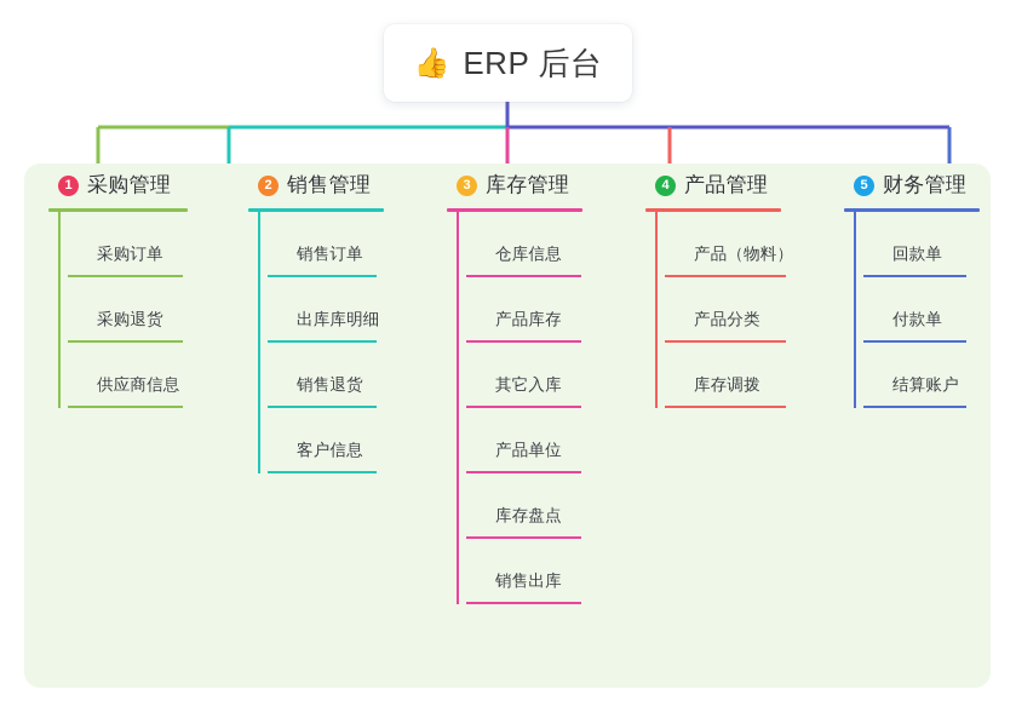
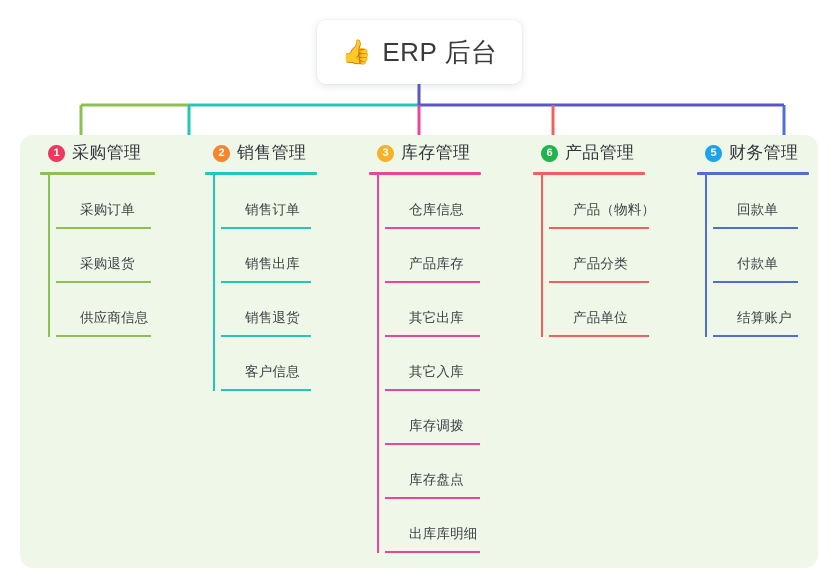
  👍
  ERP 后台
  1
  采购管理
  采购订单
  采购退货
  供应商信息
  2
  销售管理
  销售订单
- 出库库明细
+ 销售出库
  销售退货
  客户信息
  3
  库存管理
  仓库信息
  产品库存
+ 其它出库
  其它入库
- 产品单位
+ 库存调拨
  库存盘点
- 销售出库
+ 出库库明细
- 4
+ 6
  产品管理
  产品（物料）
  产品分类
- 库存调拨
+ 产品单位
  5
  财务管理
  回款单
  付款单
  结算账户
